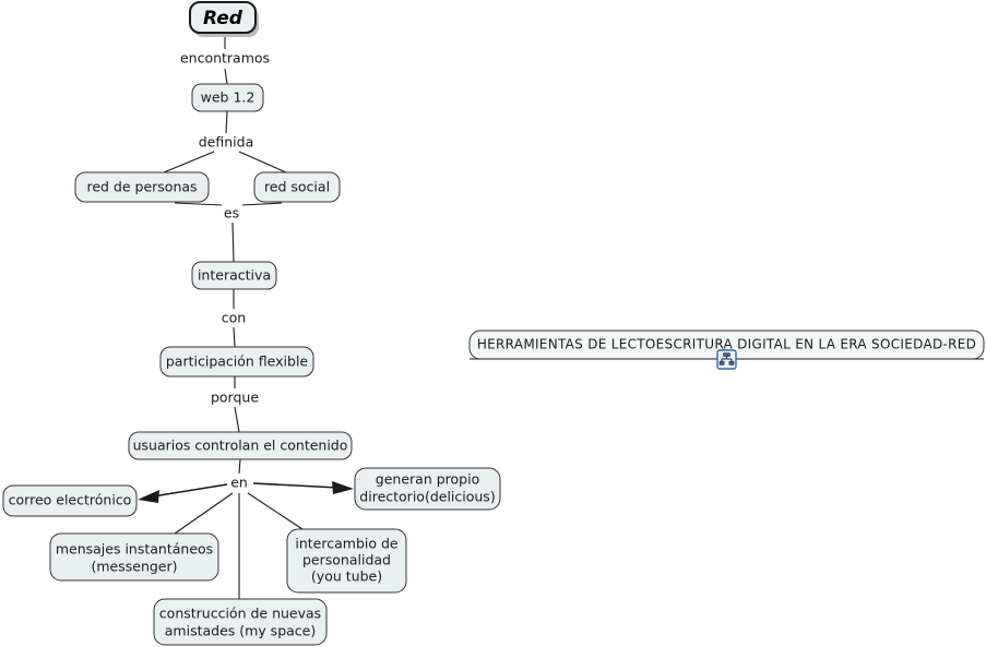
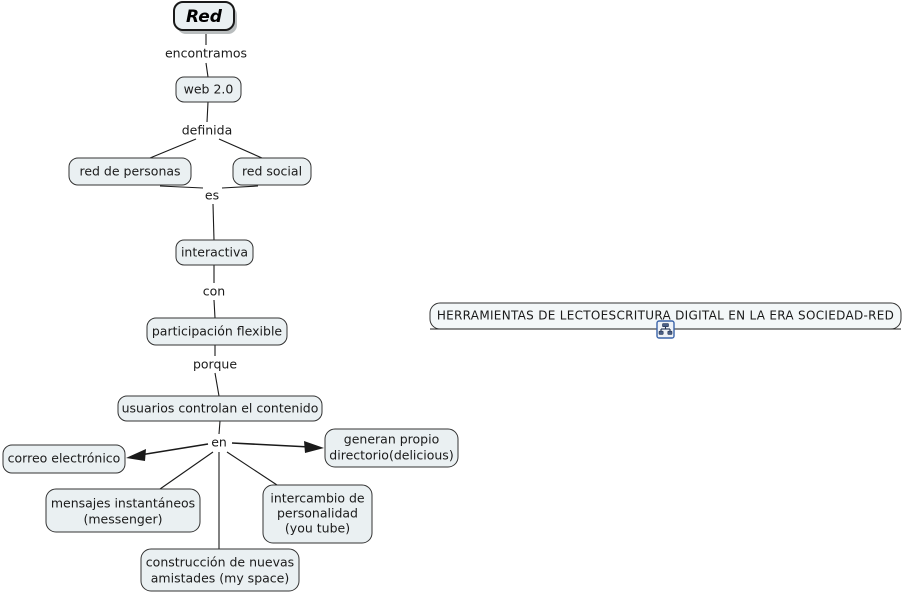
  encontramos
  definida
  es
  con
  porque
  en
  Red
- web 1.2
+ web 2.0
  red de personas
  red social
  interactiva
  participación flexible
  usuarios controlan el contenido
  correo electrónico
  generan propio
  directorio(delicious)
  mensajes instantáneos
  (messenger)
  intercambio de
  personalidad
  (you tube)
  construcción de nuevas
  amistades (my space)
  HERRAMIENTAS DE LECTOESCRITURA DIGITAL EN LA ERA SOCIEDAD-RED
